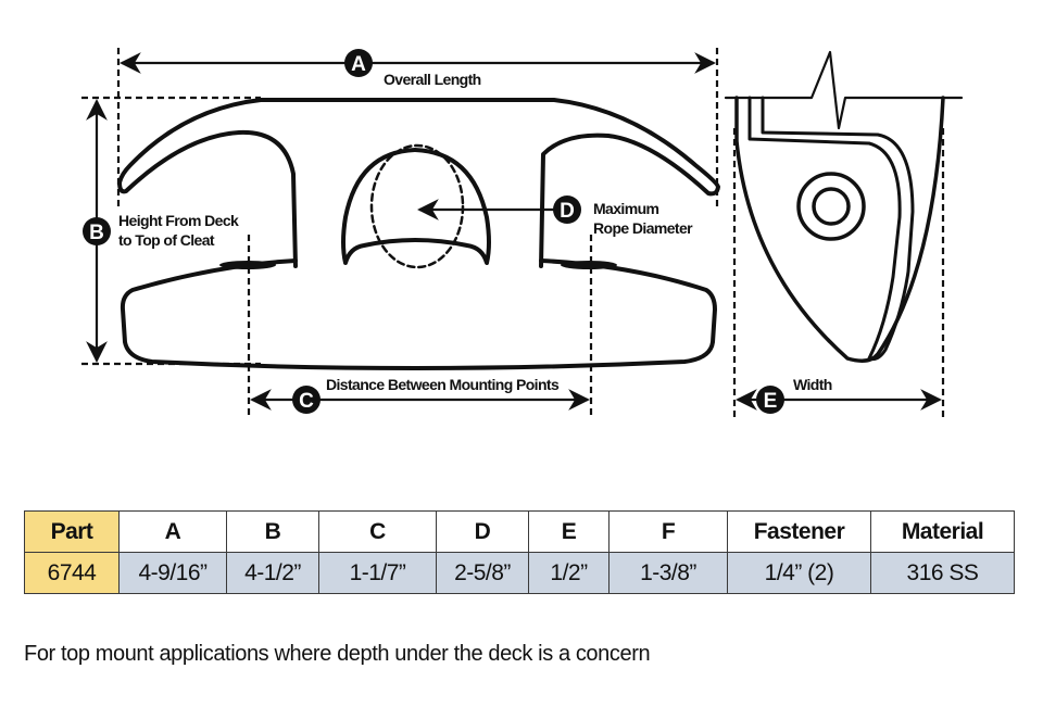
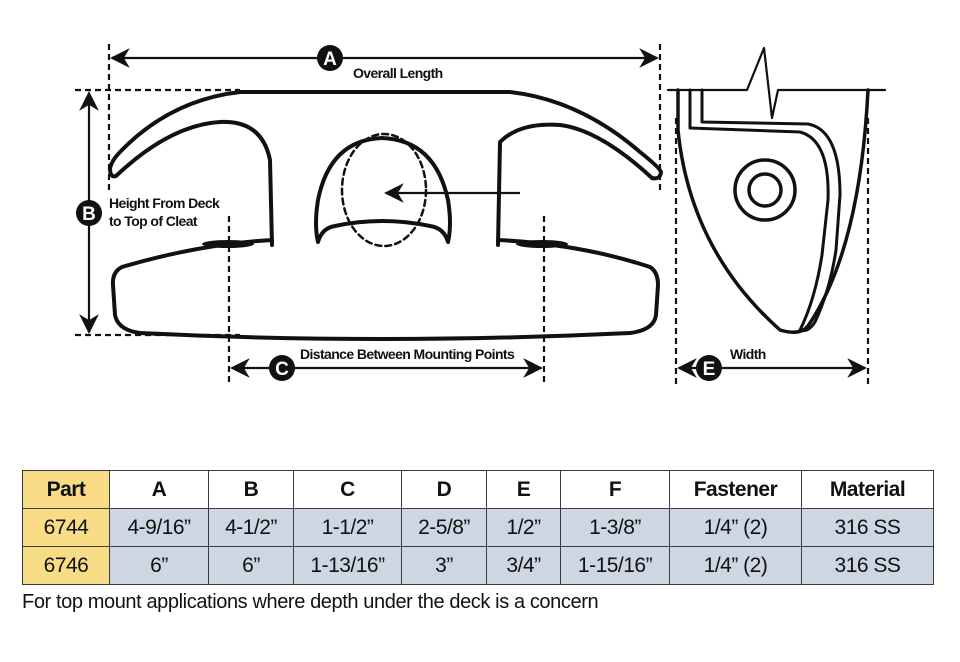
  A
  Overall Length
  B
  Height From Deck
  to Top of Cleat
  C
  Distance Between Mounting Points
- D
- Maximum
- Rope Diameter
  E
  Width
  Part	A	B	C	D	E	F	Fastener	Material
- 6744	4-9/16”	4-1/2”	1-1/7”	2-5/8”	1/2”	1-3/8”	1/4” (2)	316 SS
+ 6744	4-9/16”	4-1/2”	1-1/2”	2-5/8”	1/2”	1-3/8”	1/4” (2)	316 SS
+ 6746	6”	6”	1-13/16”	3”	3/4”	1-15/16”	1/4” (2)	316 SS
  For top mount applications where depth under the deck is a concern
